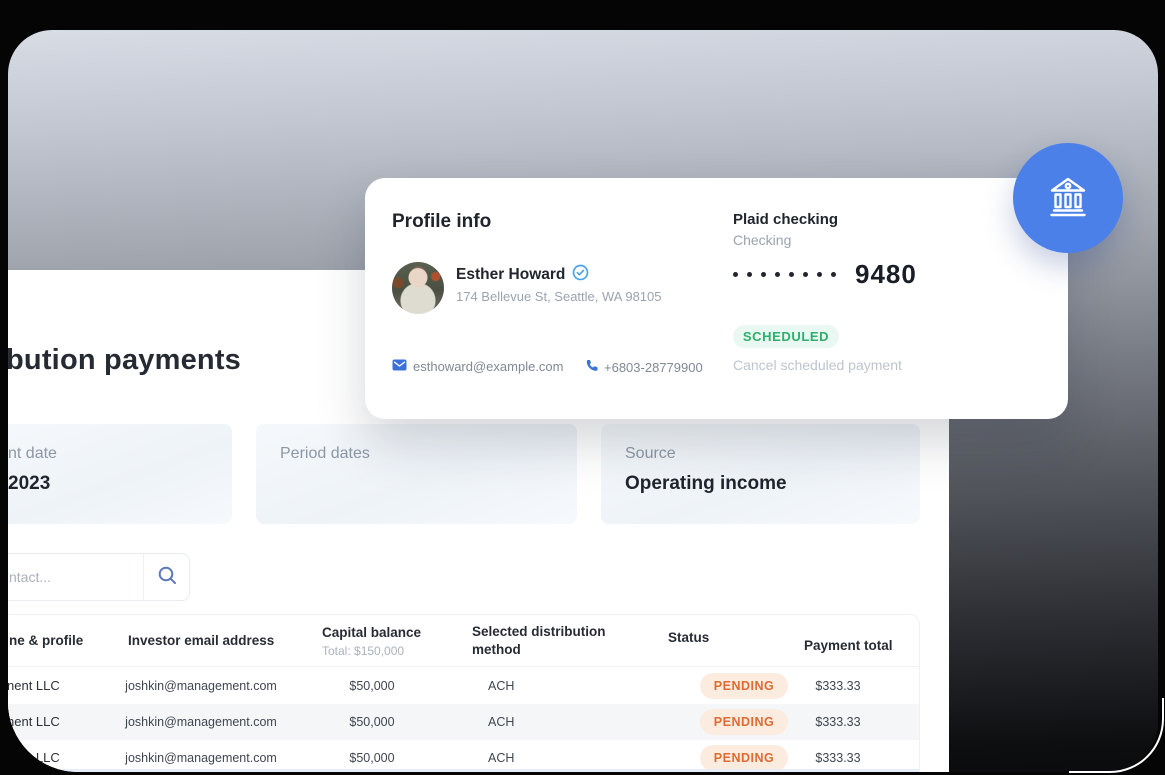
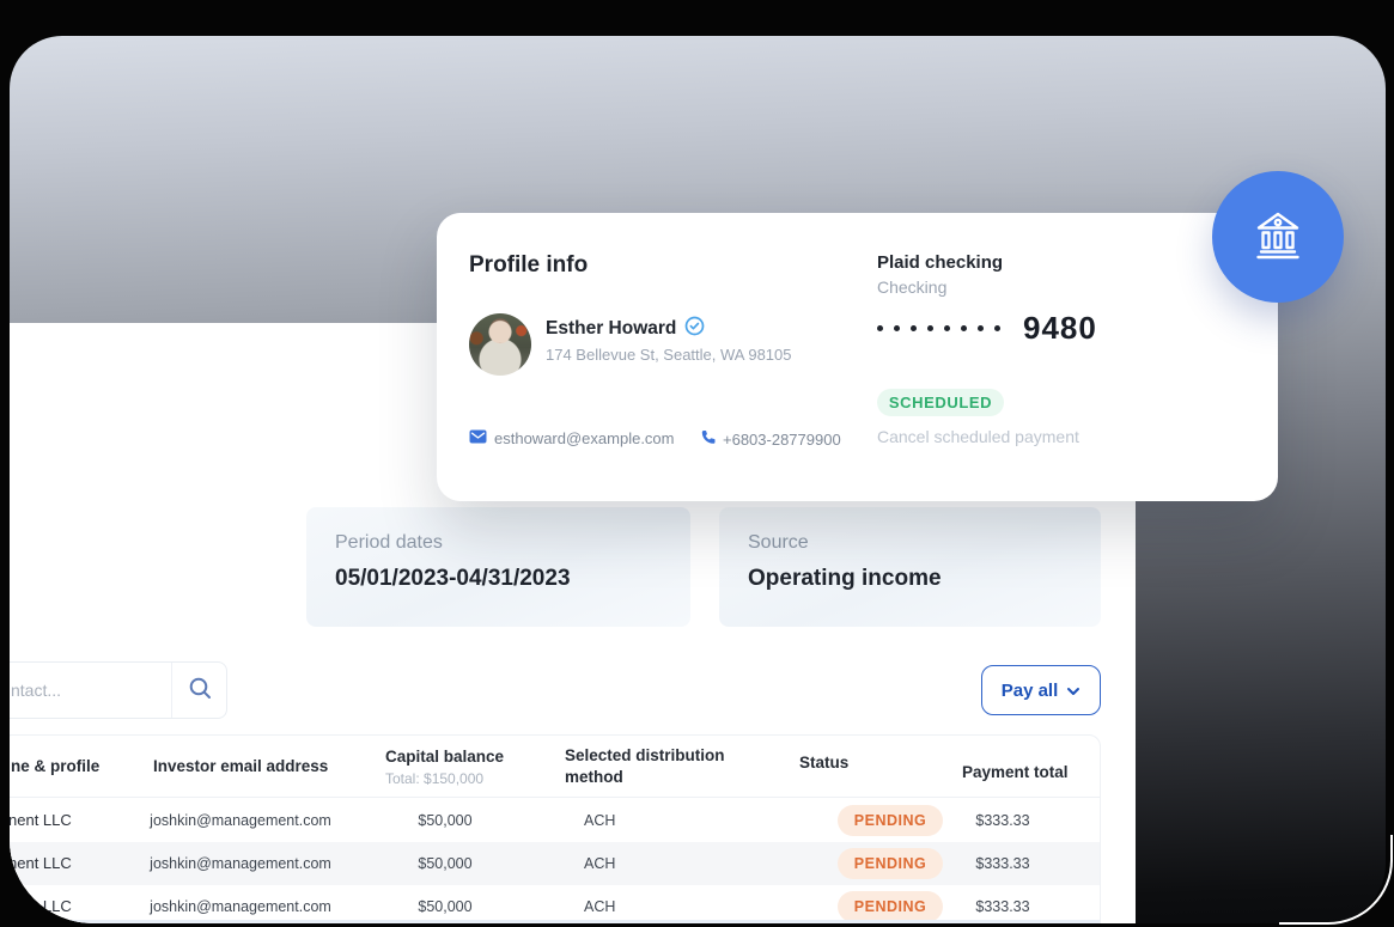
- bution payments
- nt date
- 2023
  Period dates
+ 05/01/2023-04/31/2023
  Source
  Operating income
  ntact...
+ Pay all
  ne & profile
  Investor email address
  Capital balance
  Total: $150,000
  Selected distribution method
  Status
  Payment total
  nent LLC
  joshkin@management.com
  $50,000
  ACH
  PENDING
  $333.33
  nent LLC
  joshkin@management.com
  $50,000
  ACH
  PENDING
  $333.33
  nent LLC
  joshkin@management.com
  $50,000
  ACH
  PENDING
  $333.33
  Profile info
  Esther Howard
  174 Bellevue St, Seattle, WA 98105
  esthoward@example.com
  +6803-28779900
  Plaid checking
  Checking
  9480
  SCHEDULED
  Cancel scheduled payment
